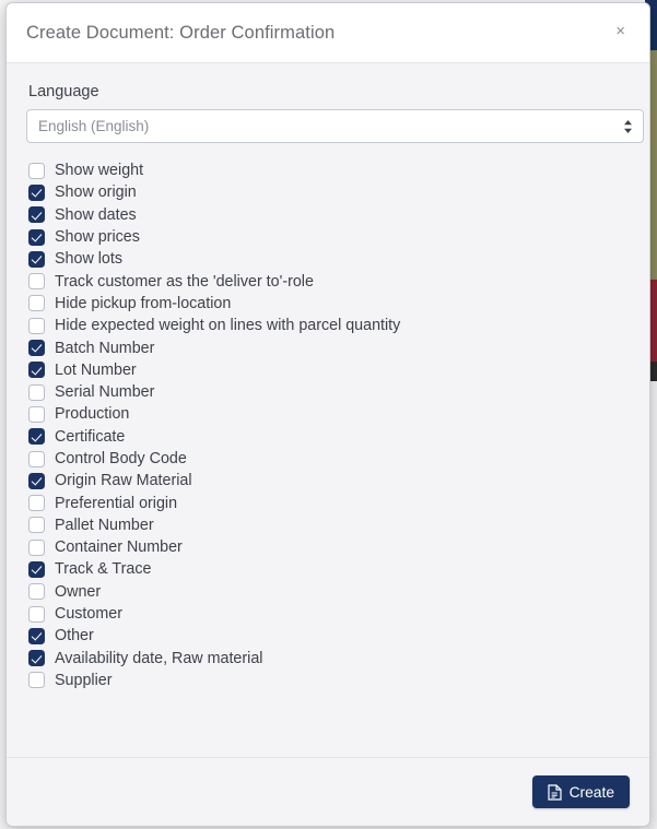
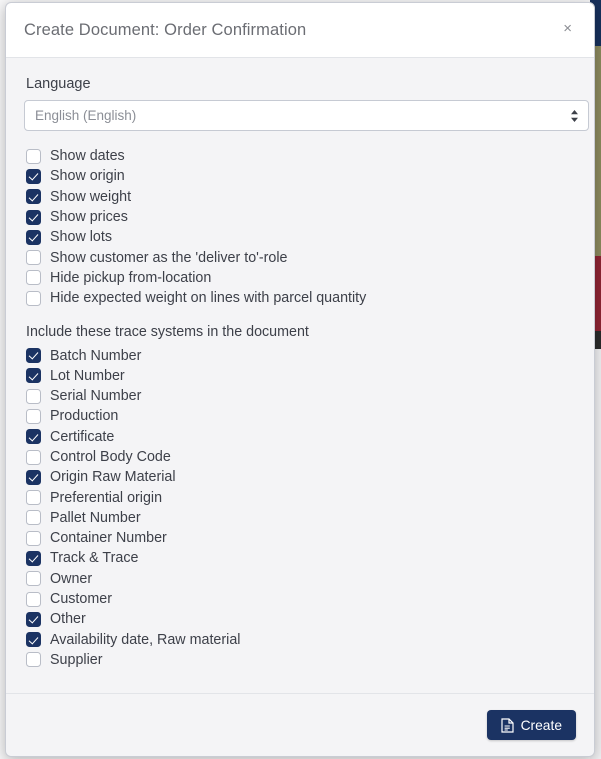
  Create Document: Order Confirmation
  ×
  Language
  English (English)
- Show weight
+ Show dates
  Show origin
- Show dates
+ Show weight
  Show prices
  Show lots
- Track customer as the 'deliver to'-role
+ Show customer as the 'deliver to'-role
  Hide pickup from-location
  Hide expected weight on lines with parcel quantity
+ Include these trace systems in the document
  Batch Number
  Lot Number
  Serial Number
  Production
  Certificate
  Control Body Code
  Origin Raw Material
  Preferential origin
  Pallet Number
  Container Number
  Track & Trace
  Owner
  Customer
  Other
  Availability date, Raw material
  Supplier
  Create
